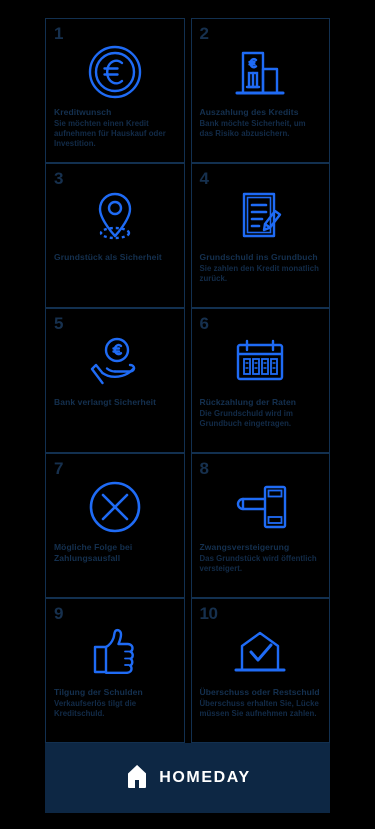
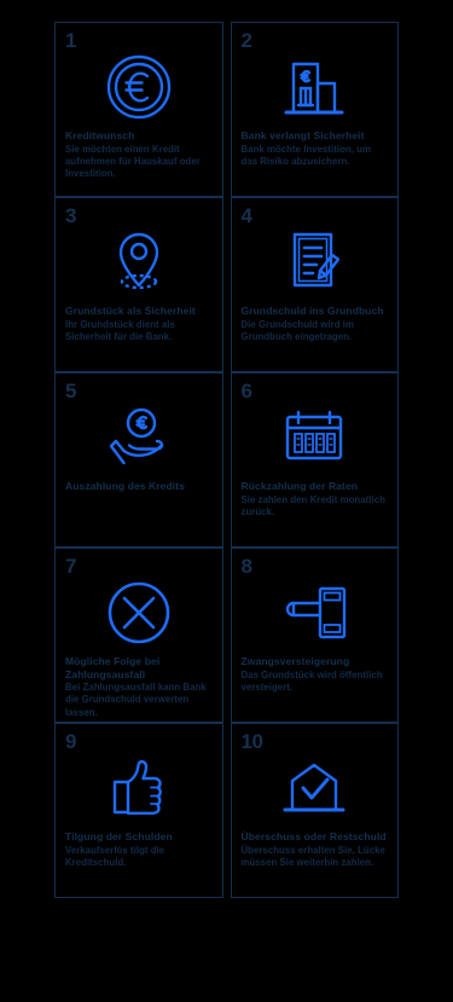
  1
  Kreditwunsch
  Sie möchten einen Kredit aufnehmen für Hauskauf oder Investition.
  2
- Auszahlung des Kredits
+ Bank verlangt Sicherheit
- Bank möchte Sicherheit, um das Risiko abzusichern.
+ Bank möchte Investition, um das Risiko abzusichern.
  3
  Grundstück als Sicherheit
+ Ihr Grundstück dient als Sicherheit für die Bank.
  4
  Grundschuld ins Grundbuch
- Sie zahlen den Kredit monatlich zurück.
+ Die Grundschuld wird im Grundbuch eingetragen.
  5
- Bank verlangt Sicherheit
+ Auszahlung des Kredits
  6
  Rückzahlung der Raten
- Die Grundschuld wird im Grundbuch eingetragen.
+ Sie zahlen den Kredit monatlich zurück.
  7
  Mögliche Folge bei Zahlungsausfall
+ Bei Zahlungsausfall kann Bank die Grundschuld verwerten lassen.
  8
  Zwangsversteigerung
  Das Grundstück wird öffentlich versteigert.
  9
  Tilgung der Schulden
  Verkaufserlös tilgt die Kreditschuld.
  10
  Überschuss oder Restschuld
- Überschuss erhalten Sie, Lücke müssen Sie aufnehmen zahlen.
+ Überschuss erhalten Sie, Lücke müssen Sie weiterhin zahlen.
- HOMEDAY
